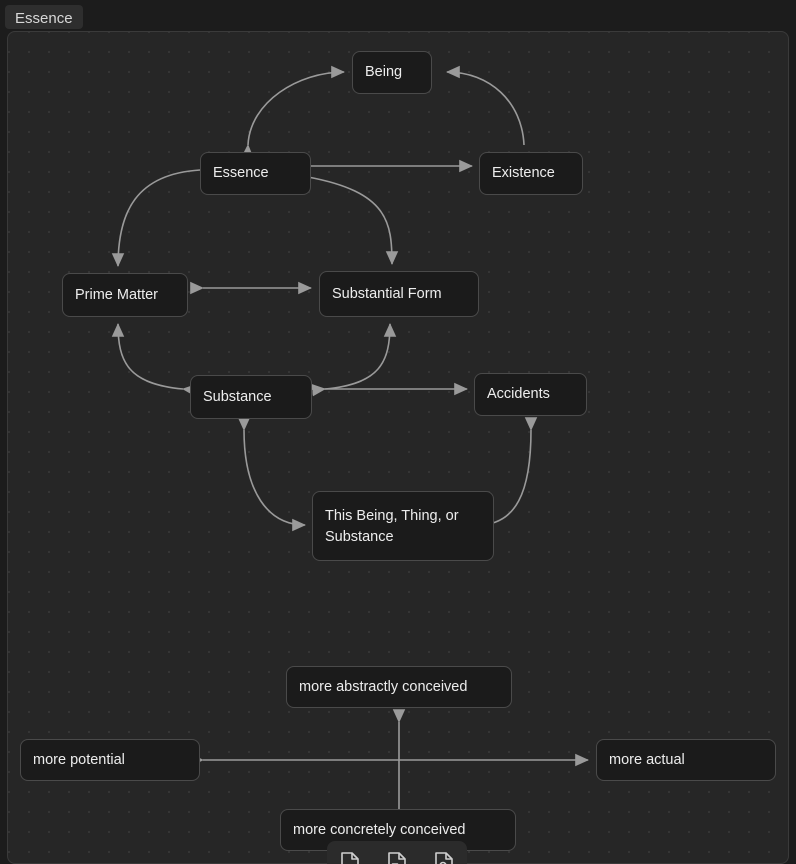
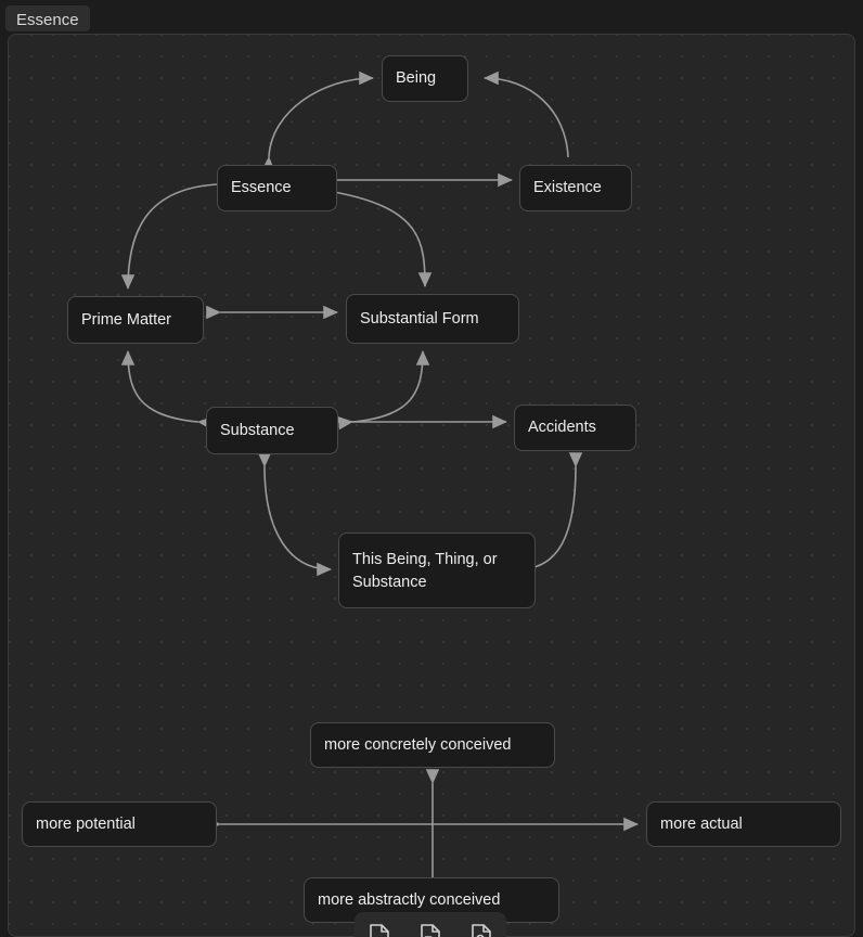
  Essence
  Being
  Essence
  Existence
  Prime Matter
  Substantial Form
  Substance
  Accidents
  This Being, Thing, or
  Substance
- more abstractly conceived
+ more concretely conceived
  more potential
  more actual
- more concretely conceived
+ more abstractly conceived
